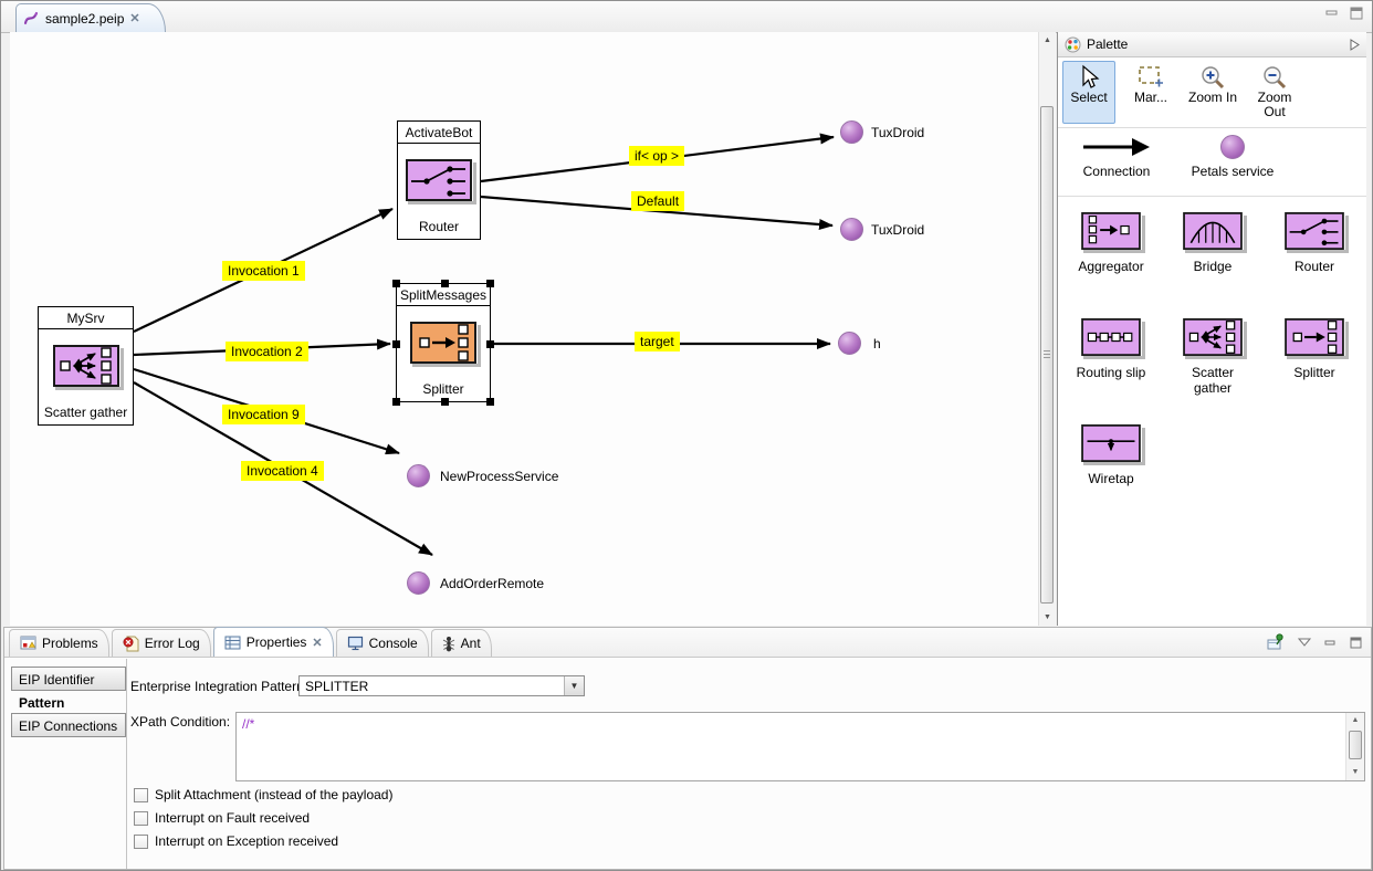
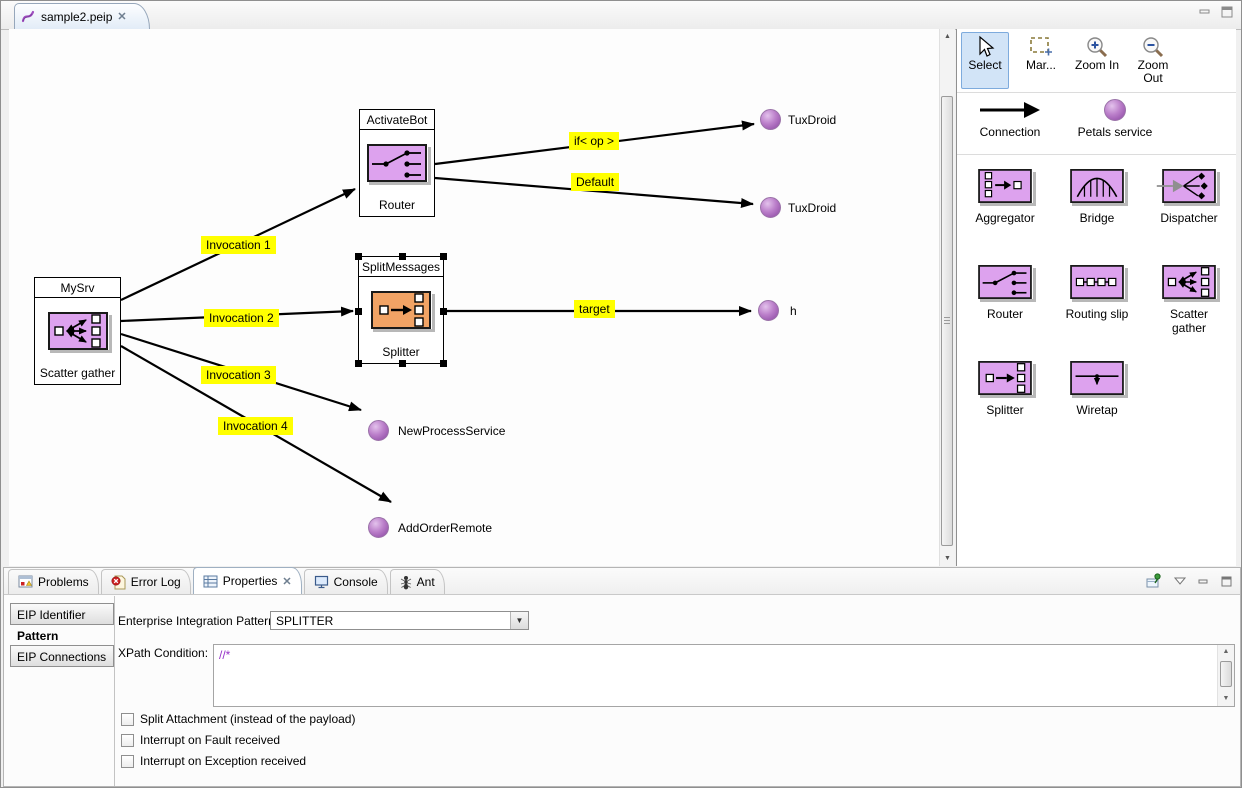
  sample2.peip
  ✕
  MySrv
  Scatter gather
  ActivateBot
  Router
  SplitMessages
  Splitter
  Invocation 1
  Invocation 2
- Invocation 9
+ Invocation 3
  Invocation 4
  if< op >
  Default
  target
  TuxDroid
  TuxDroid
  h
  NewProcessService
  AddOrderRemote
- Palette
  Select
  Mar...
  Zoom In
  Zoom Out
  Connection
  Petals service
  Aggregator
  Bridge
+ Dispatcher
  Router
  Routing slip
  Scatter gather
  Splitter
  Wiretap
  Problems
  Error Log
  Properties
  ✕
  Console
  Ant
  EIP Identifier
  Pattern
  EIP Connections
  Enterprise Integration Patter
  SPLITTER
  ▼
  XPath Condition:
  //*
  Split Attachment (instead of the payload)
  Interrupt on Fault received
  Interrupt on Exception received
